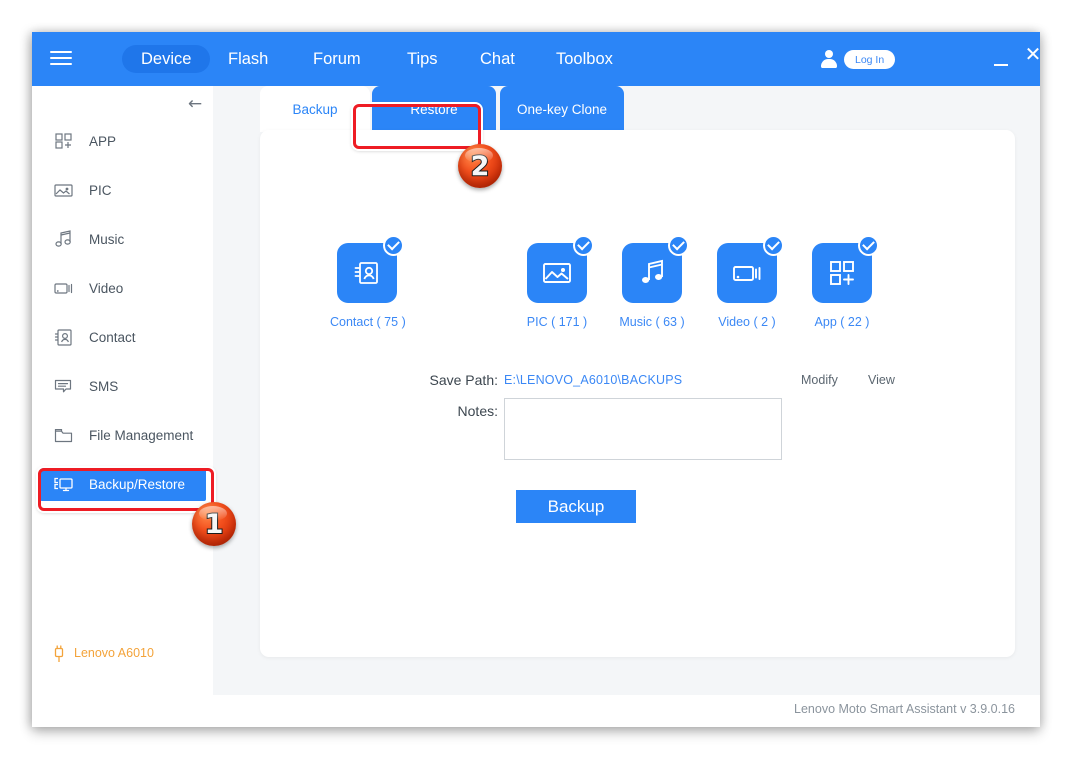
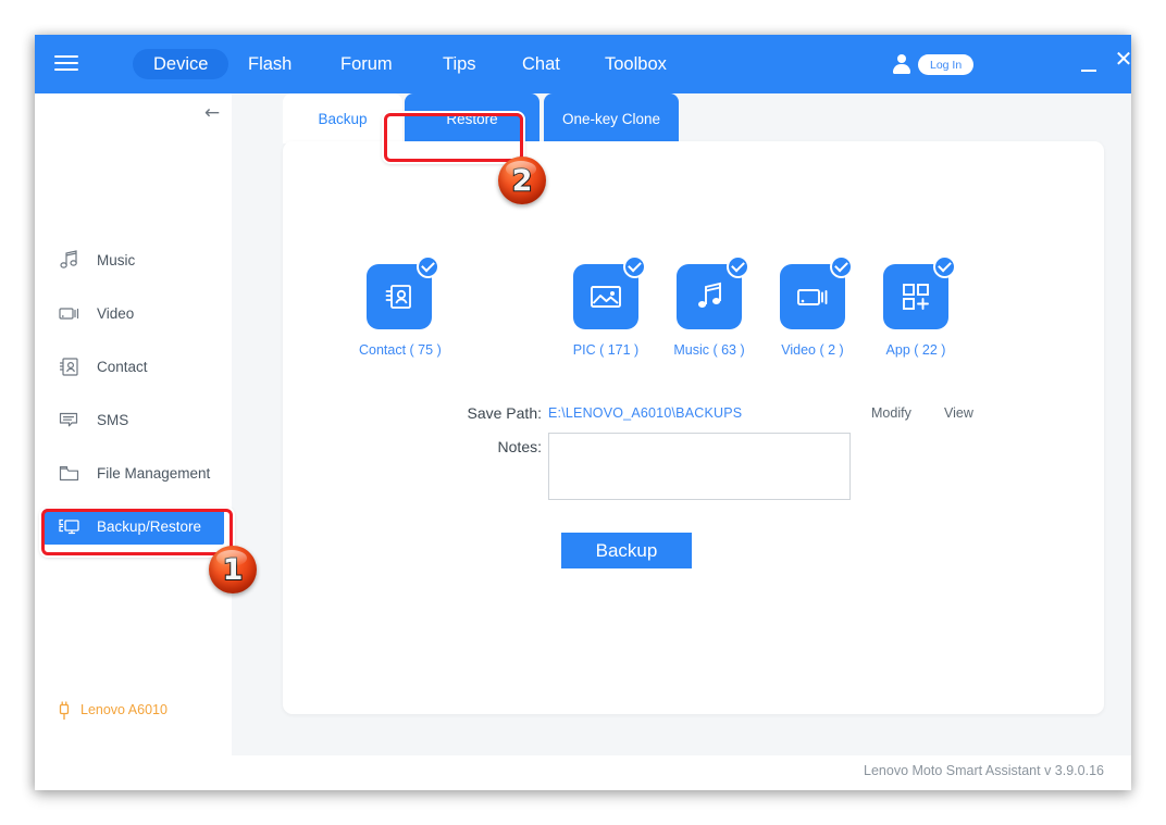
  Device
  Flash
  Forum
  Tips
  Chat
  Toolbox
  Log In
  ✕
  ←
- APP
- PIC
  Music
  Video
  Contact
  SMS
  File Management
  Backup/Restore
  Lenovo A6010
  Backup
  Restore
  One-key Clone
  Contact ( 75 )
  PIC ( 171 )
  Music ( 63 )
  Video ( 2 )
  App ( 22 )
  Save Path:
  E:\LENOVO_A6010\BACKUPS
  Modify
  View
  Notes:
  Backup
  Lenovo Moto Smart Assistant v 3.9.0.16
  1
  2
